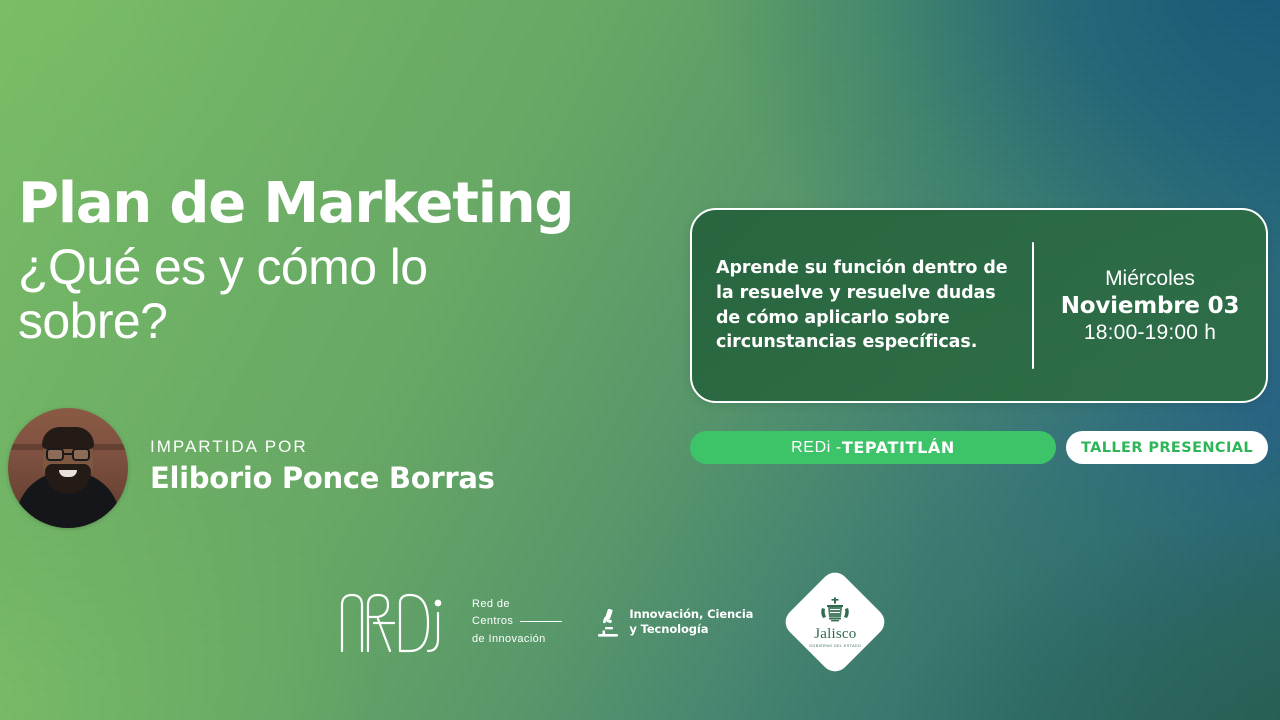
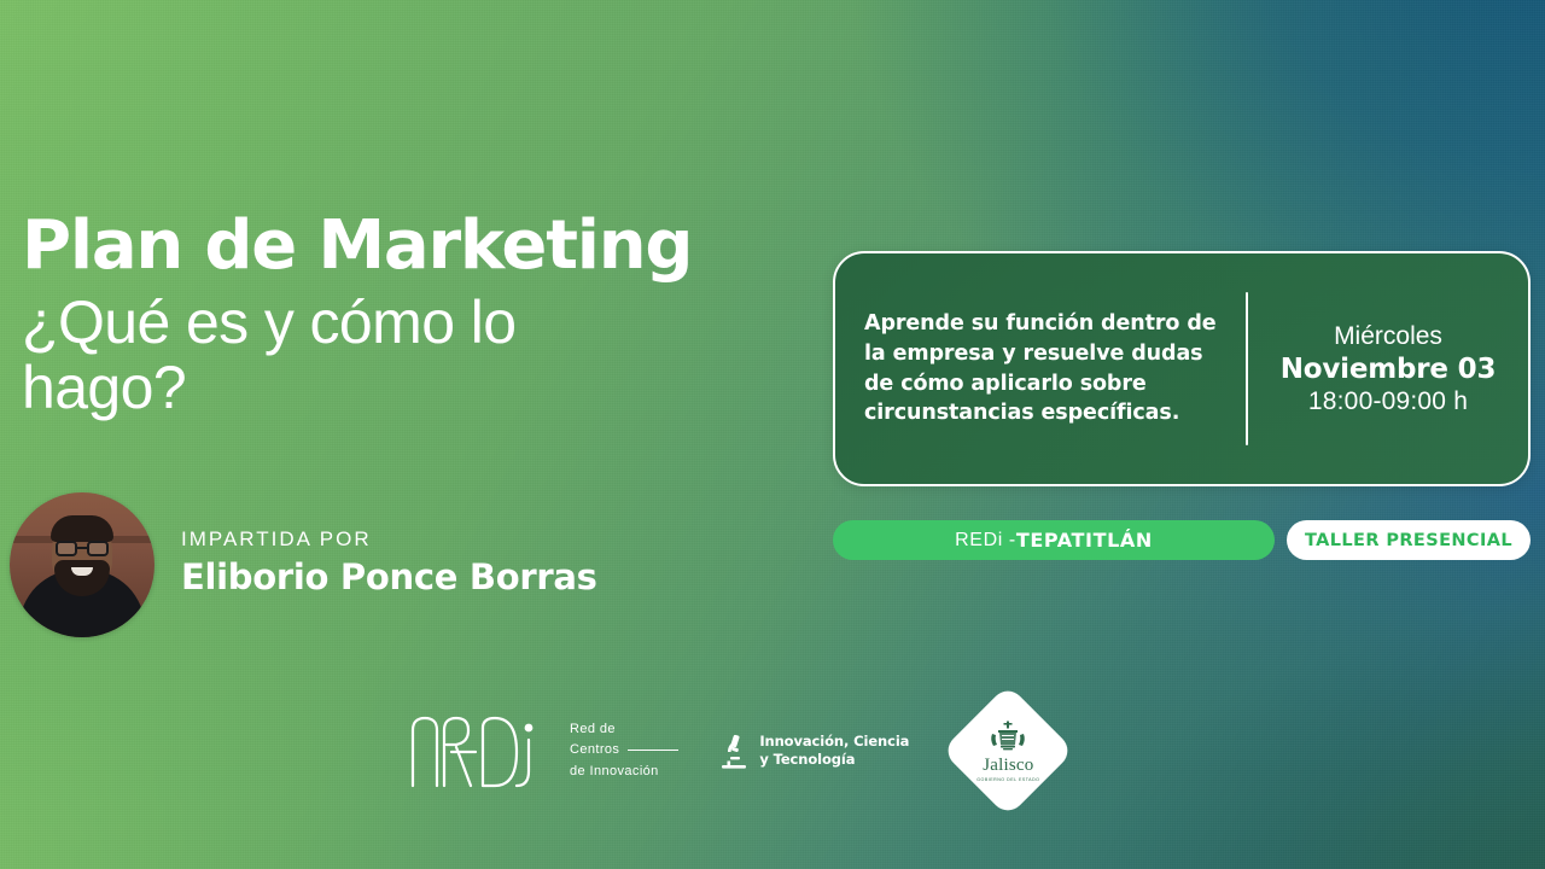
  Plan de Marketing
- ¿Qué es y cómo lo sobre?
+ ¿Qué es y cómo lo hago?
  IMPARTIDA POR
  Eliborio Ponce Borras
- Aprende su función dentro de la resuelve y resuelve dudas de cómo aplicarlo sobre circunstancias específicas.
+ Aprende su función dentro de la empresa y resuelve dudas de cómo aplicarlo sobre circunstancias específicas.
  Miércoles
  Noviembre 03
- 18:00-19:00 h
+ 18:00-09:00 h
  REDi -
  TEPATITLÁN
  TALLER PRESENCIAL
  Red de
  Centros
  de Innovación
  Innovación, Ciencia
  y Tecnología
  Jalisco
